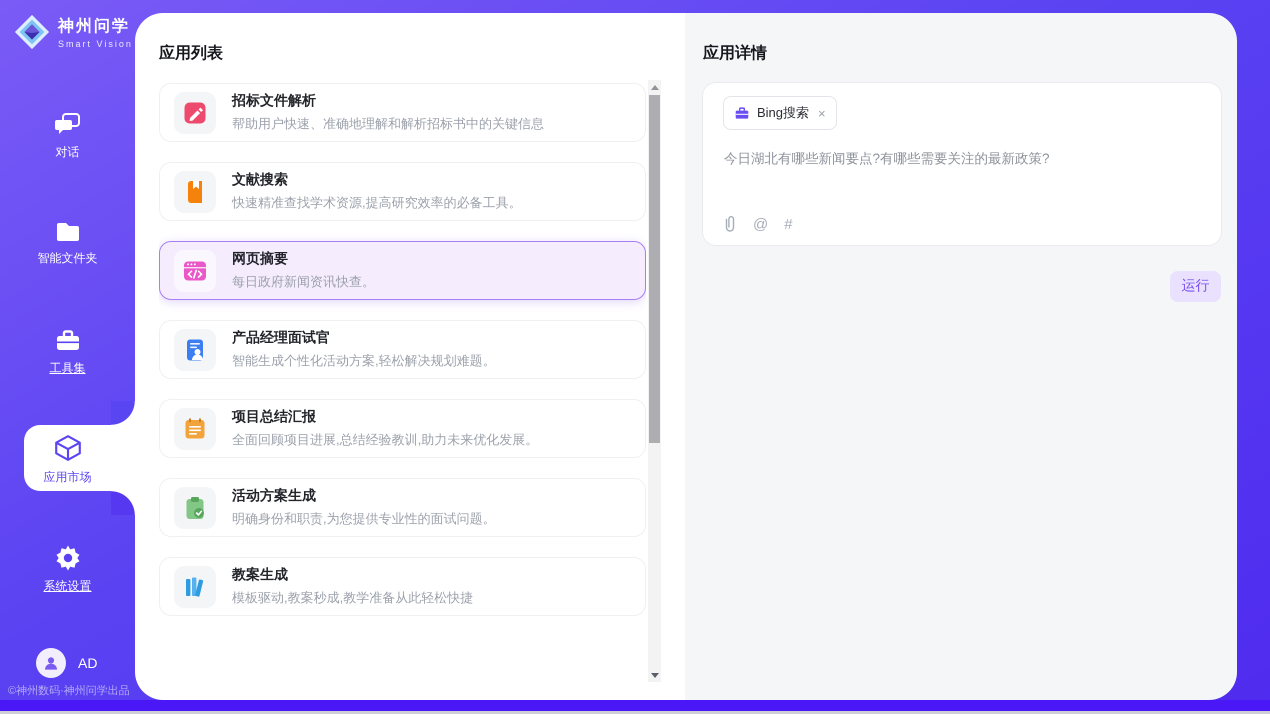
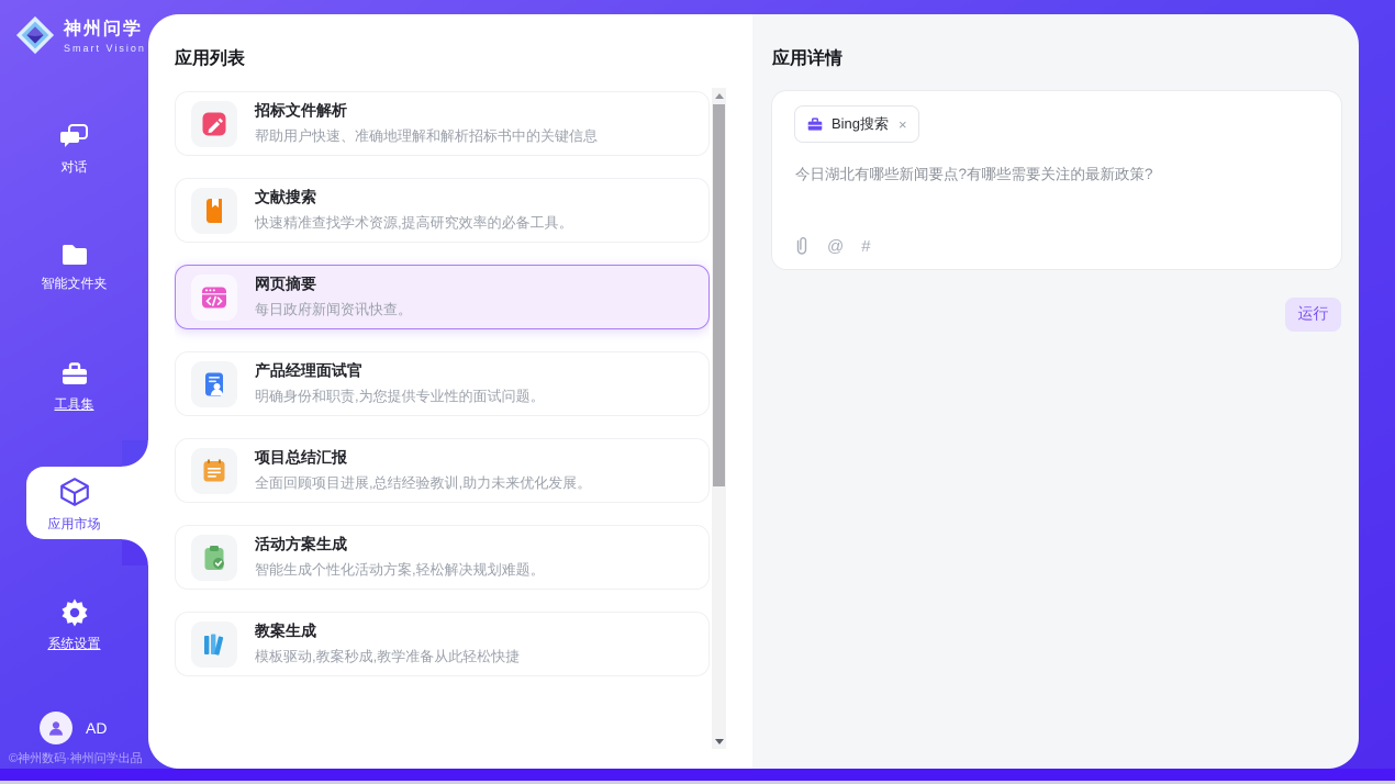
  神州问学
  Smart Vision
  对话
  智能文件夹
  工具集
  应用市场
  系统设置
  AD
  ©神州数码·神州问学出品
  应用列表
  招标文件解析
  帮助用户快速、准确地理解和解析招标书中的关键信息
  文献搜索
  快速精准查找学术资源,提高研究效率的必备工具。
  网页摘要
  每日政府新闻资讯快查。
  产品经理面试官
- 智能生成个性化活动方案,轻松解决规划难题。
+ 明确身份和职责,为您提供专业性的面试问题。
  项目总结汇报
  全面回顾项目进展,总结经验教训,助力未来优化发展。
  活动方案生成
- 明确身份和职责,为您提供专业性的面试问题。
+ 智能生成个性化活动方案,轻松解决规划难题。
  教案生成
  模板驱动,教案秒成,教学准备从此轻松快捷
  应用详情
  Bing搜索
  ×
  今日湖北有哪些新闻要点?有哪些需要关注的最新政策?
  @
  #
  运行
